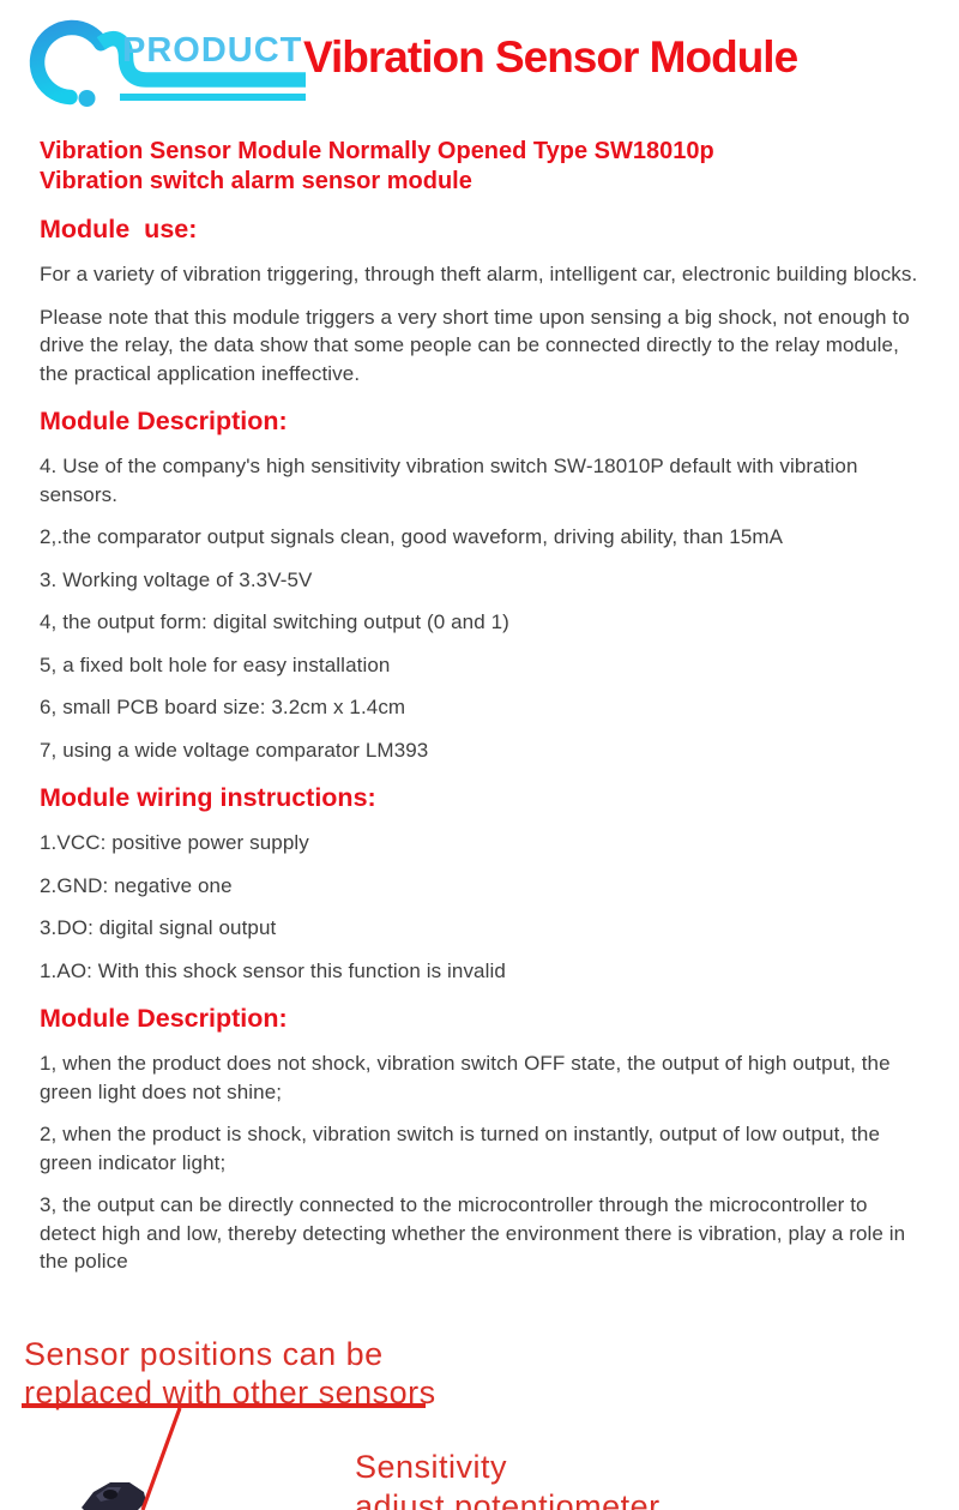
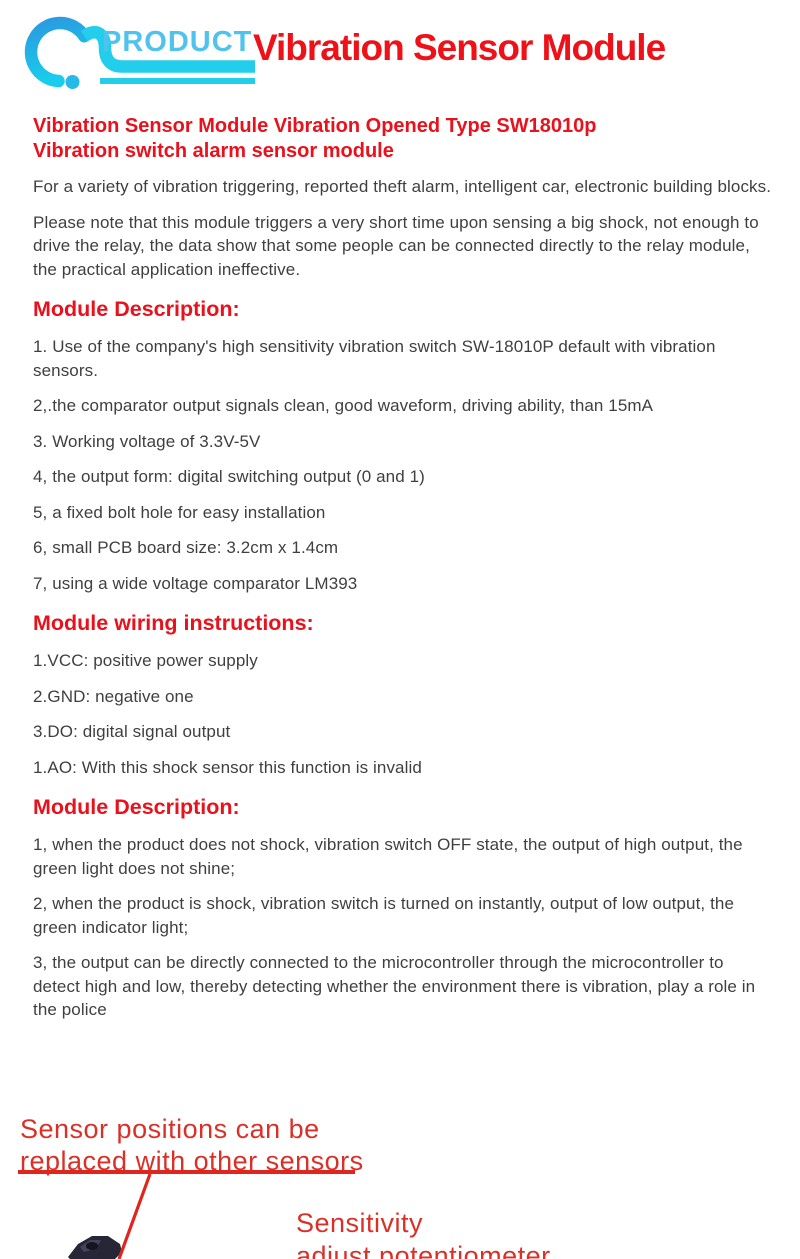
  PRODUCT
  Vibration Sensor Module
- Vibration Sensor Module Normally Opened Type SW18010p
+ Vibration Sensor Module Vibration Opened Type SW18010p
  Vibration switch alarm sensor module
- Module use:
- For a variety of vibration triggering, through theft alarm, intelligent car, electronic building blocks.
+ For a variety of vibration triggering, reported theft alarm, intelligent car, electronic building blocks.
  Please note that this module triggers a very short time upon sensing a big shock, not enough to drive the relay, the data show that some people can be connected directly to the relay module, the practical application ineffective.
  Module Description:
- 4. Use of the company's high sensitivity vibration switch SW-18010P default with vibration sensors.
+ 1. Use of the company's high sensitivity vibration switch SW-18010P default with vibration sensors.
  2,.the comparator output signals clean, good waveform, driving ability, than 15mA
  3. Working voltage of 3.3V-5V
  4, the output form: digital switching output (0 and 1)
  5, a fixed bolt hole for easy installation
  6, small PCB board size: 3.2cm x 1.4cm
  7, using a wide voltage comparator LM393
  Module wiring instructions:
  1.VCC: positive power supply
  2.GND: negative one
  3.DO: digital signal output
  1.AO: With this shock sensor this function is invalid
  Module Description:
  1, when the product does not shock, vibration switch OFF state, the output of high output, the green light does not shine;
  2, when the product is shock, vibration switch is turned on instantly, output of low output, the green indicator light;
  3, the output can be directly connected to the microcontroller through the microcontroller to detect high and low, thereby detecting whether the environment there is vibration, play a role in the police
  Sensor positions can be
  replaced with other sensors
  Sensitivity
  adjust potentiometer
